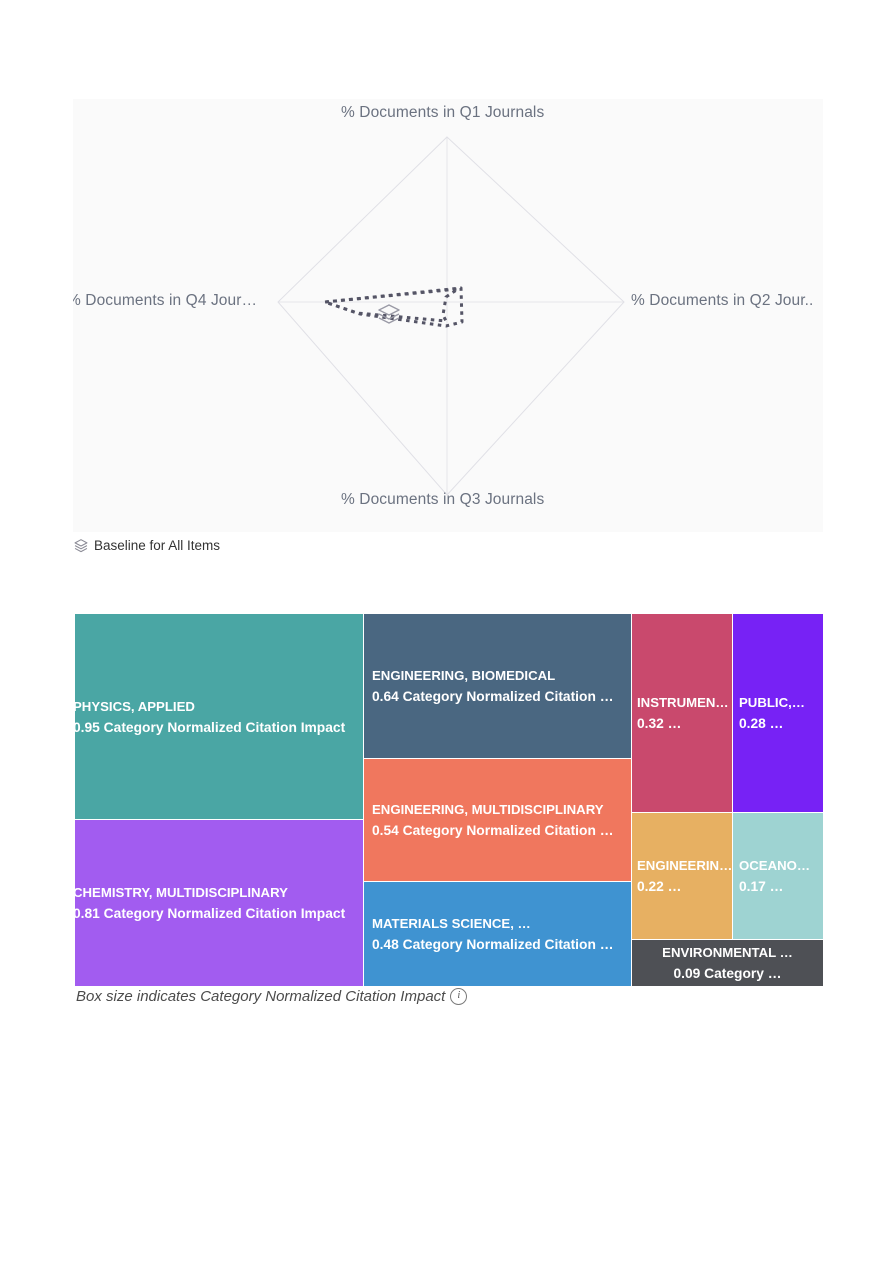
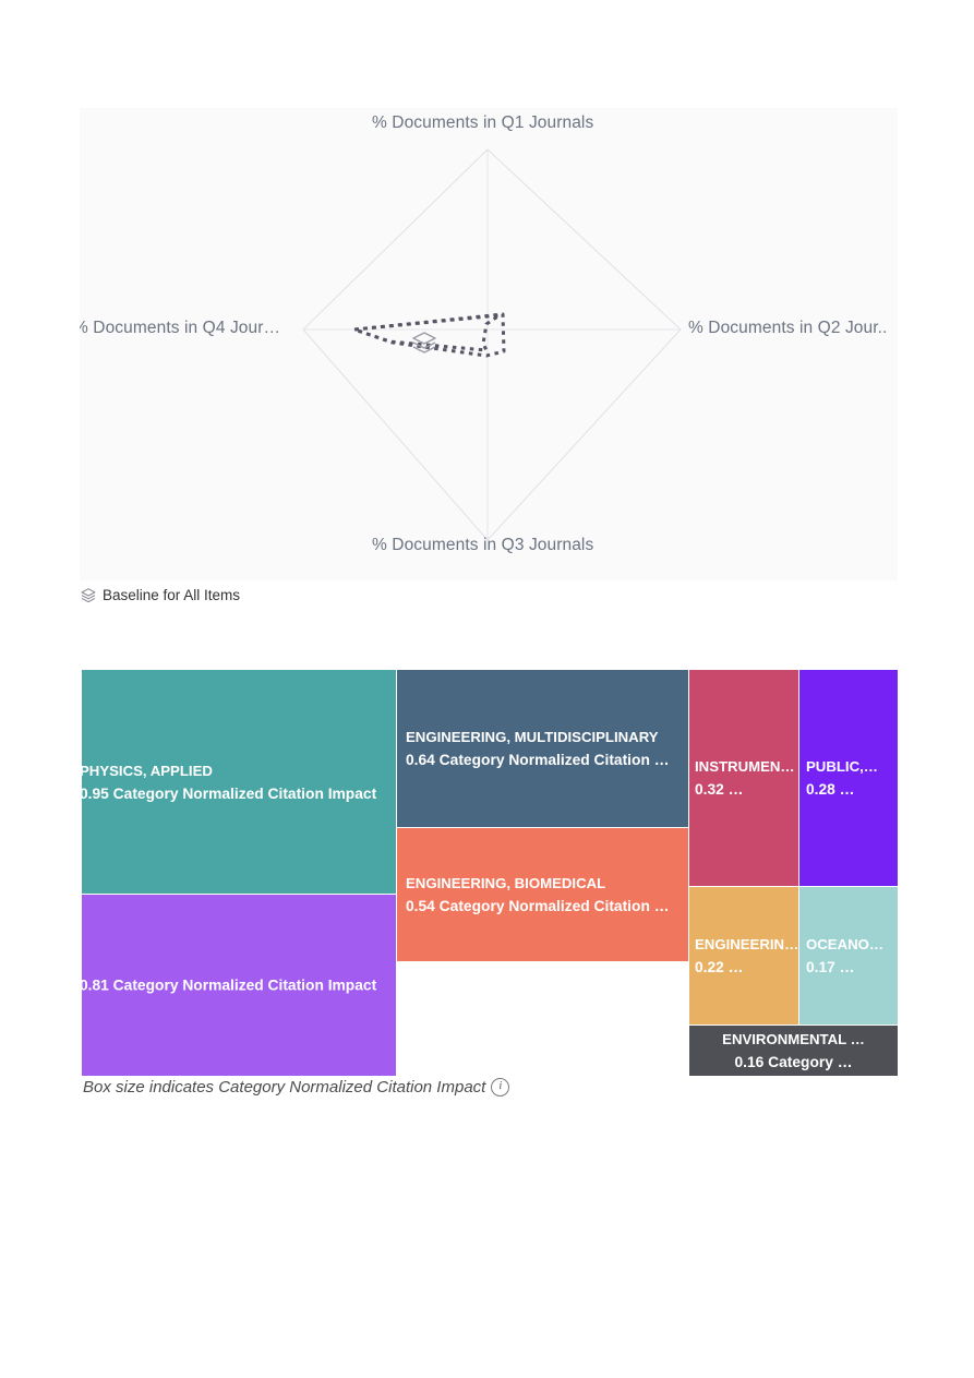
  % Documents in Q1 Journals
  % Documents in Q2 Jour..
  % Documents in Q3 Journals
  % Documents in Q4 Jour…
  Baseline for All Items
  PHYSICS, APPLIED
  0.95 Category Normalized Citation Impact
- CHEMISTRY, MULTIDISCIPLINARY
  0.81 Category Normalized Citation Impact
- ENGINEERING, BIOMEDICAL
+ ENGINEERING, MULTIDISCIPLINARY
  0.64 Category Normalized Citation …
- ENGINEERING, MULTIDISCIPLINARY
+ ENGINEERING, BIOMEDICAL
  0.54 Category Normalized Citation …
- MATERIALS SCIENCE, …
- 0.48 Category Normalized Citation …
  INSTRUMEN…
  0.32 …
  PUBLIC,…
  0.28 …
  ENGINEERIN…
  0.22 …
  OCEANO…
  0.17 …
  ENVIRONMENTAL …
- 0.09 Category …
+ 0.16 Category …
  Box size indicates Category Normalized Citation Impact
  i
